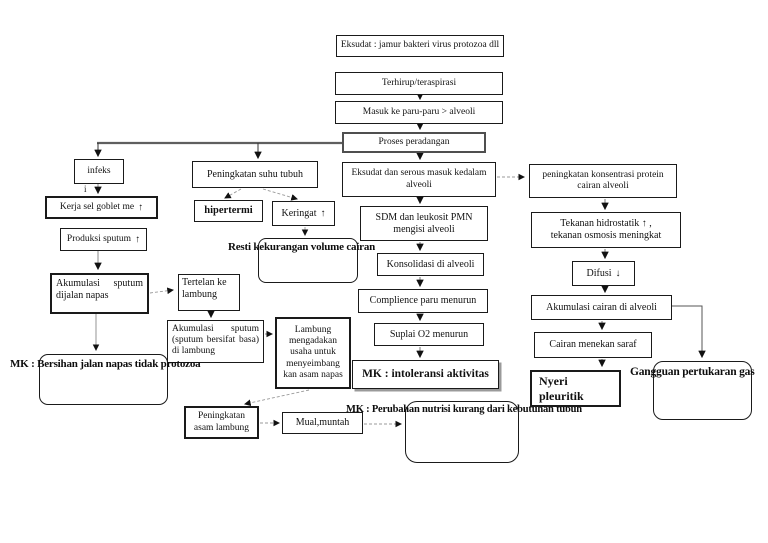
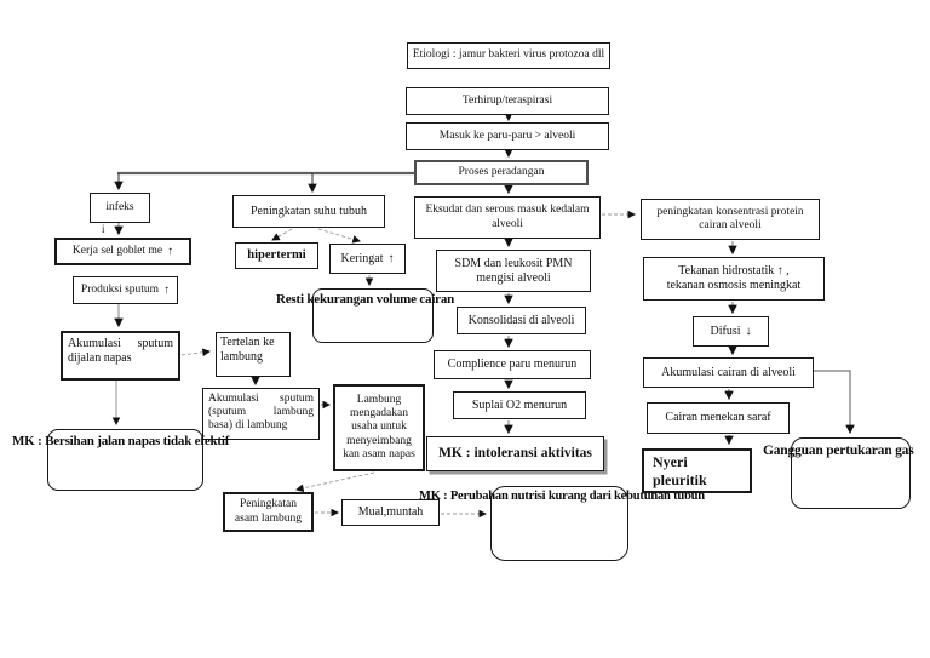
- Eksudat : jamur bakteri virus protozoa dll
+ Etiologi : jamur bakteri virus protozoa dll
  Terhirup/teraspirasi
  Masuk ke paru-paru > alveoli
  Proses peradangan
  infeks
  i
  Kerja sel goblet me
  ↑
  Produksi sputum
  ↑
  Akumulasi sputum dijalan napas
  Tertelan ke lambung
- Akumulasi sputum (sputum bersifat basa) di lambung
+ Akumulasi sputum (sputum lambung basa) di lambung
- MK : Bersihan jalan napas tidak protozoa
+ MK : Bersihan jalan napas tidak efektif
  Peningkatan suhu tubuh
  hipertermi
  Keringat
  ↑
  Resti kekurangan volume cairan
  Eksudat dan serous masuk kedalam
  alveoli
  SDM dan leukosit PMN
  mengisi alveoli
  Konsolidasi di alveoli
  Complience paru menurun
  Suplai O2 menurun
  MK : intoleransi aktivitas
  Lambung mengadakan usaha untuk menyeimbang kan asam napas
  Peningkatan asam lambung
  Mual,muntah
  MK : Perubahan nutrisi kurang dari kebutuhan tubuh
  peningkatan konsentrasi protein
  cairan alveoli
  Tekanan hidrostatik ↑ ,
  tekanan osmosis meningkat
  Difusi
  ↓
  Akumulasi cairan di alveoli
  Cairan menekan saraf
  Nyeri
  pleuritik
  Gangguan pertukaran gas
